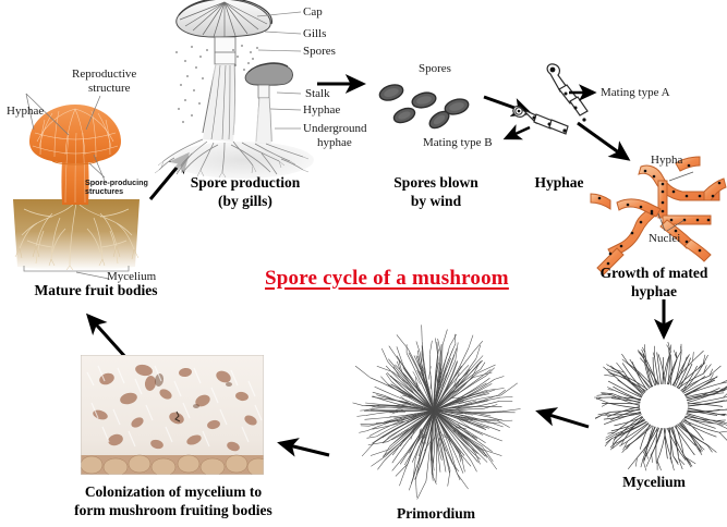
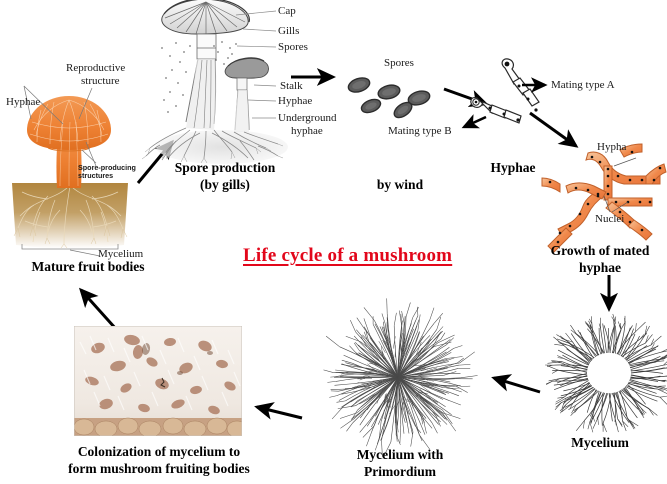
- Spore cycle of a mushroom
+ Life cycle of a mushroom
  Hyphae
  Reproductive
  structure
  Spore-producing
  structures
  Mycelium
  Mature fruit bodies
  Cap
  Gills
  Spores
  Stalk
  Hyphae
  Underground
  hyphae
  Spore production
  (by gills)
  Spores
- Spores blown
  by wind
  Mating type A
  Mating type B
  Hyphae
  Hypha
  Nuclei
  Growth of mated
  hyphae
  Mycelium
+ Mycelium with
  Primordium
  Colonization of mycelium to
  form mushroom fruiting bodies
